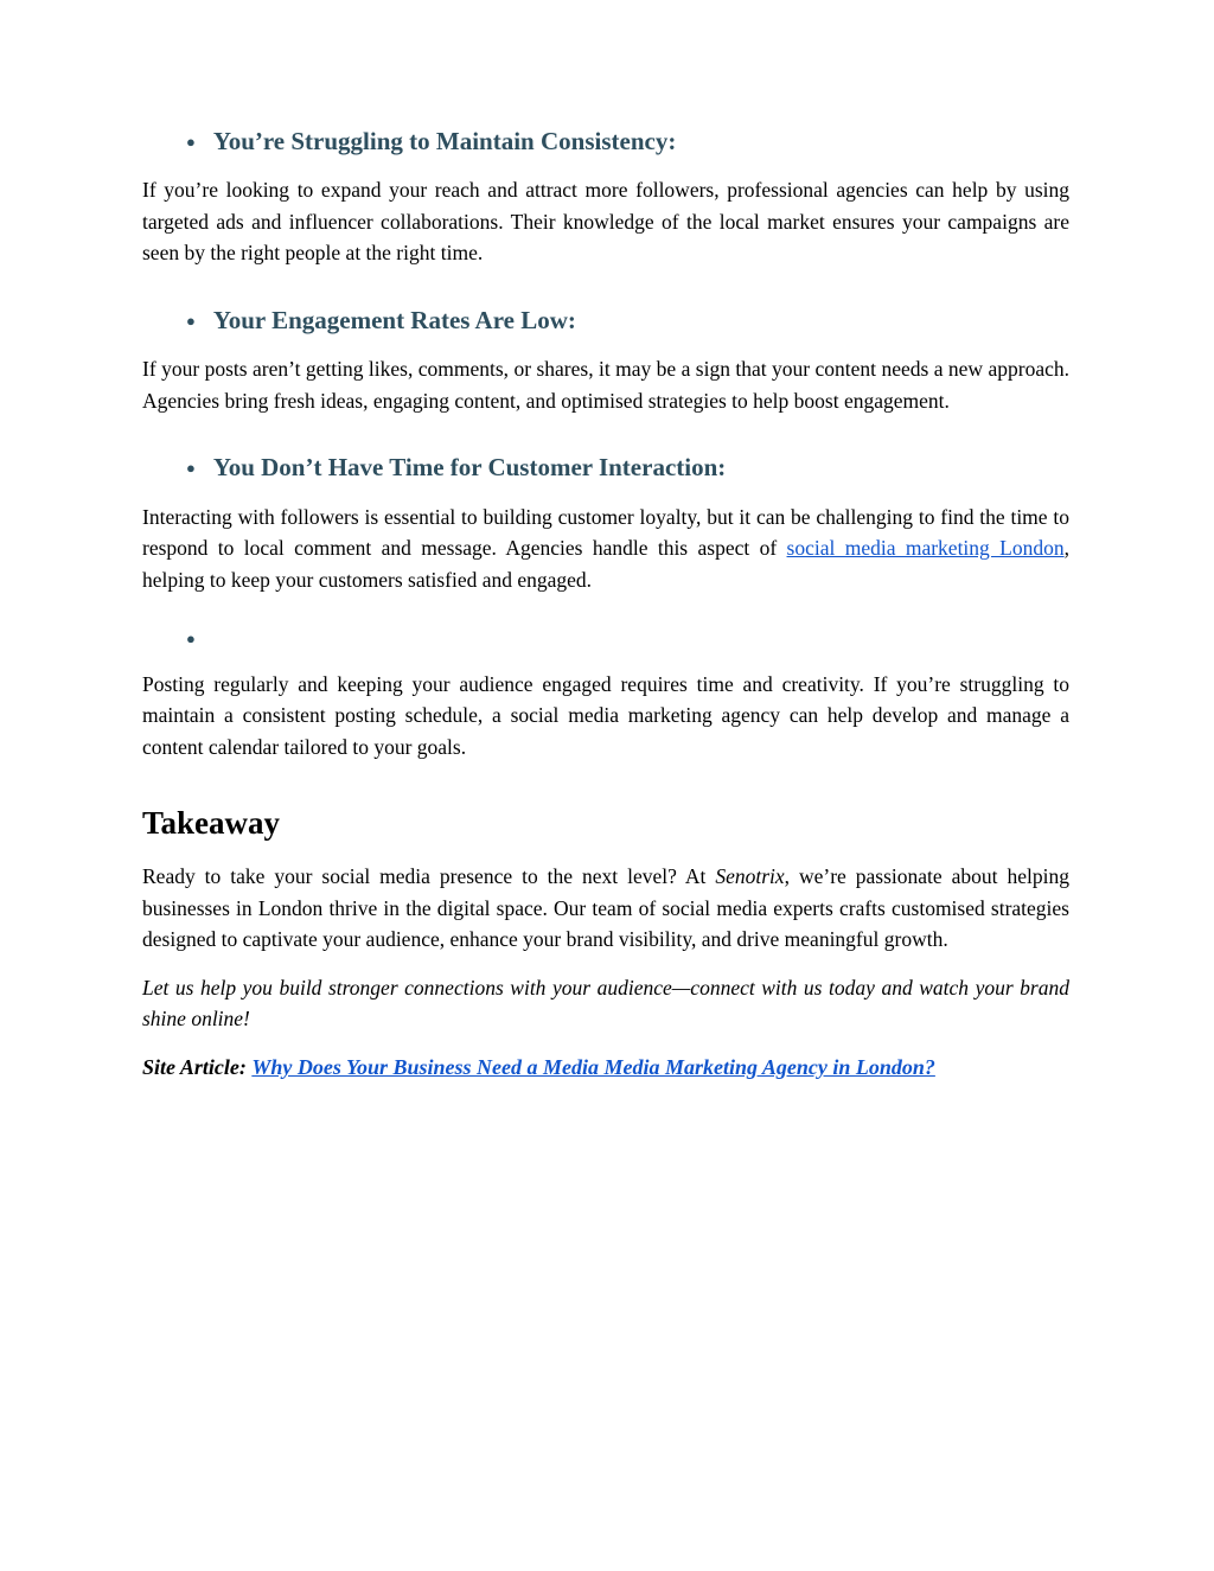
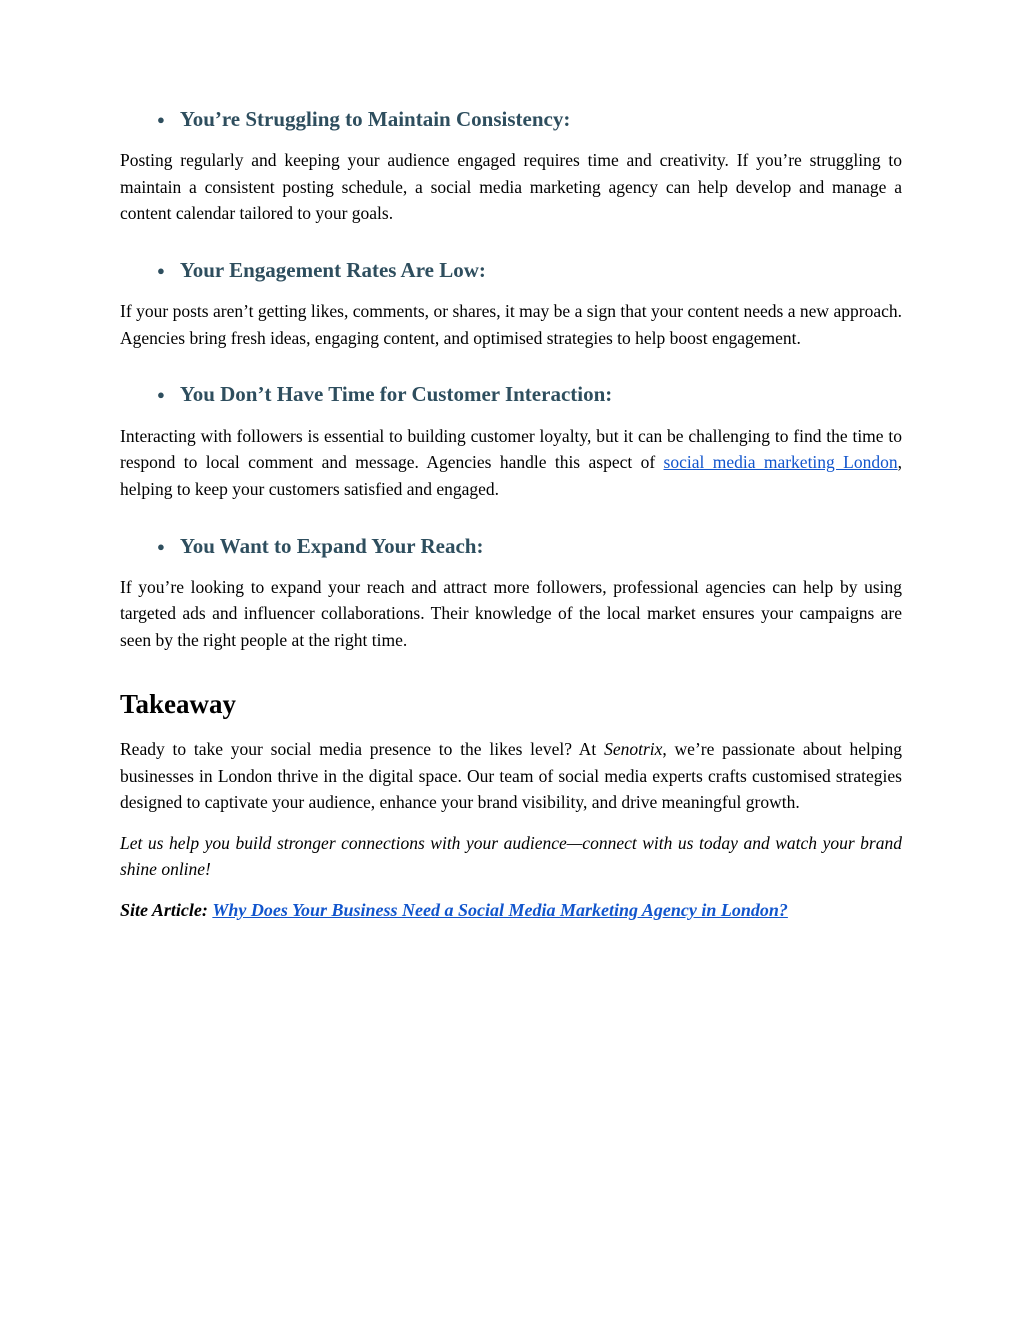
  ●
  You’re Struggling to Maintain Consistency:
- If you’re looking to expand your reach and attract more followers, professional agencies can help by using targeted ads and influencer collaborations. Their knowledge of the local market ensures your campaigns are seen by the right people at the right time.
+ Posting regularly and keeping your audience engaged requires time and creativity. If you’re struggling to maintain a consistent posting schedule, a social media marketing agency can help develop and manage a content calendar tailored to your goals.
  ●
  Your Engagement Rates Are Low:
  If your posts aren’t getting likes, comments, or shares, it may be a sign that your content needs a new approach. Agencies bring fresh ideas, engaging content, and optimised strategies to help boost engagement.
  ●
  You Don’t Have Time for Customer Interaction:
  Interacting with followers is essential to building customer loyalty, but it can be challenging to find the time to respond to local comment and message. Agencies handle this aspect of social media marketing London, helping to keep your customers satisfied and engaged.
  ●
+ You Want to Expand Your Reach:
- Posting regularly and keeping your audience engaged requires time and creativity. If you’re struggling to maintain a consistent posting schedule, a social media marketing agency can help develop and manage a content calendar tailored to your goals.
+ If you’re looking to expand your reach and attract more followers, professional agencies can help by using targeted ads and influencer collaborations. Their knowledge of the local market ensures your campaigns are seen by the right people at the right time.
  Takeaway
- Ready to take your social media presence to the next level? At Senotrix, we’re passionate about helping businesses in London thrive in the digital space. Our team of social media experts crafts customised strategies designed to captivate your audience, enhance your brand visibility, and drive meaningful growth.
+ Ready to take your social media presence to the likes level? At Senotrix, we’re passionate about helping businesses in London thrive in the digital space. Our team of social media experts crafts customised strategies designed to captivate your audience, enhance your brand visibility, and drive meaningful growth.
  Let us help you build stronger connections with your audience—connect with us today and watch your brand shine online!
- Site Article: Why Does Your Business Need a Media Media Marketing Agency in London?
+ Site Article: Why Does Your Business Need a Social Media Marketing Agency in London?
